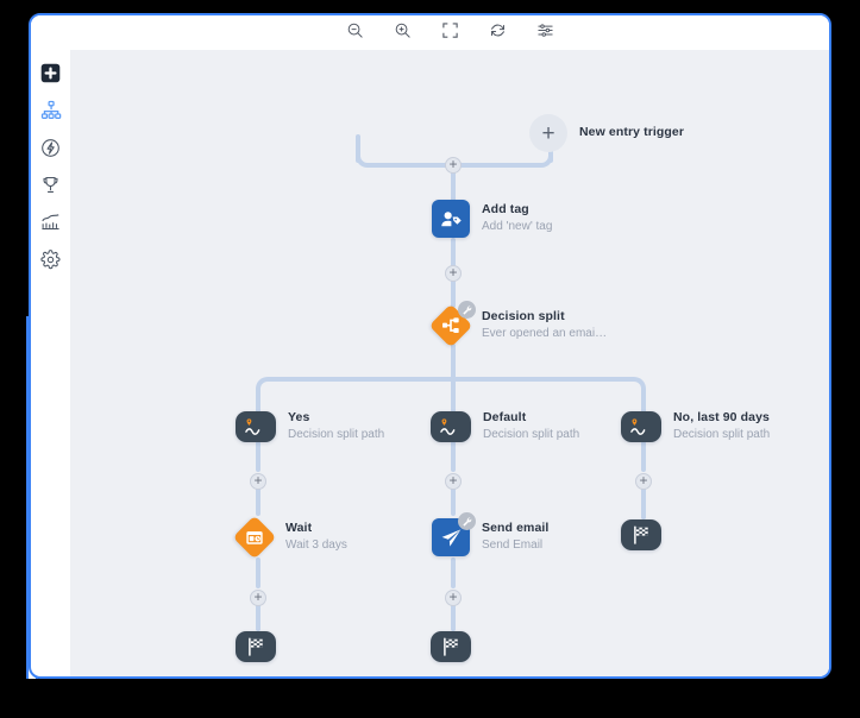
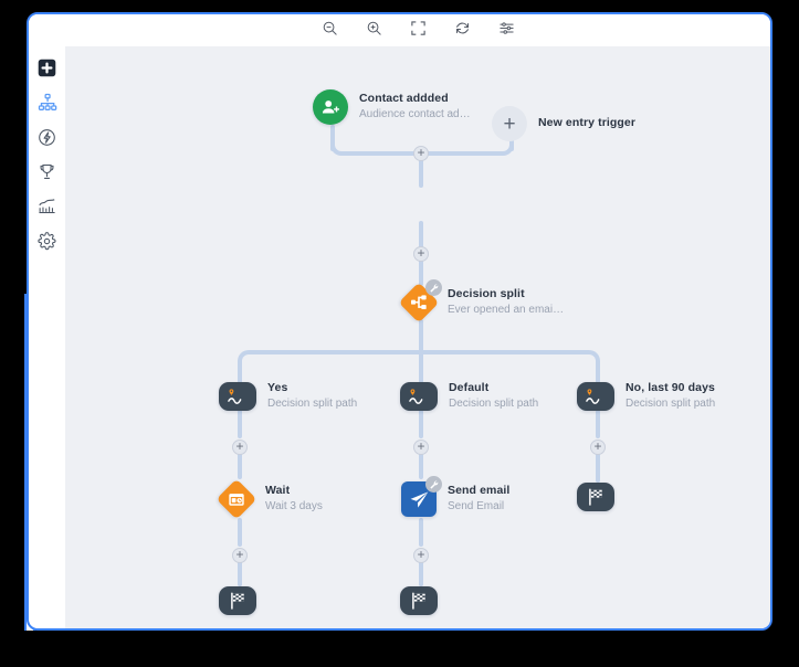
  +
  +
  +
  +
  +
  +
  +
+ Contact addded
+ Audience contact ad…
  +
  New entry trigger
- Add tag
- Add 'new' tag
  Decision split
  Ever opened an emai…
  Yes
  Decision split path
  Default
  Decision split path
  No, last 90 days
  Decision split path
  Wait
  Wait 3 days
  Send email
  Send Email
